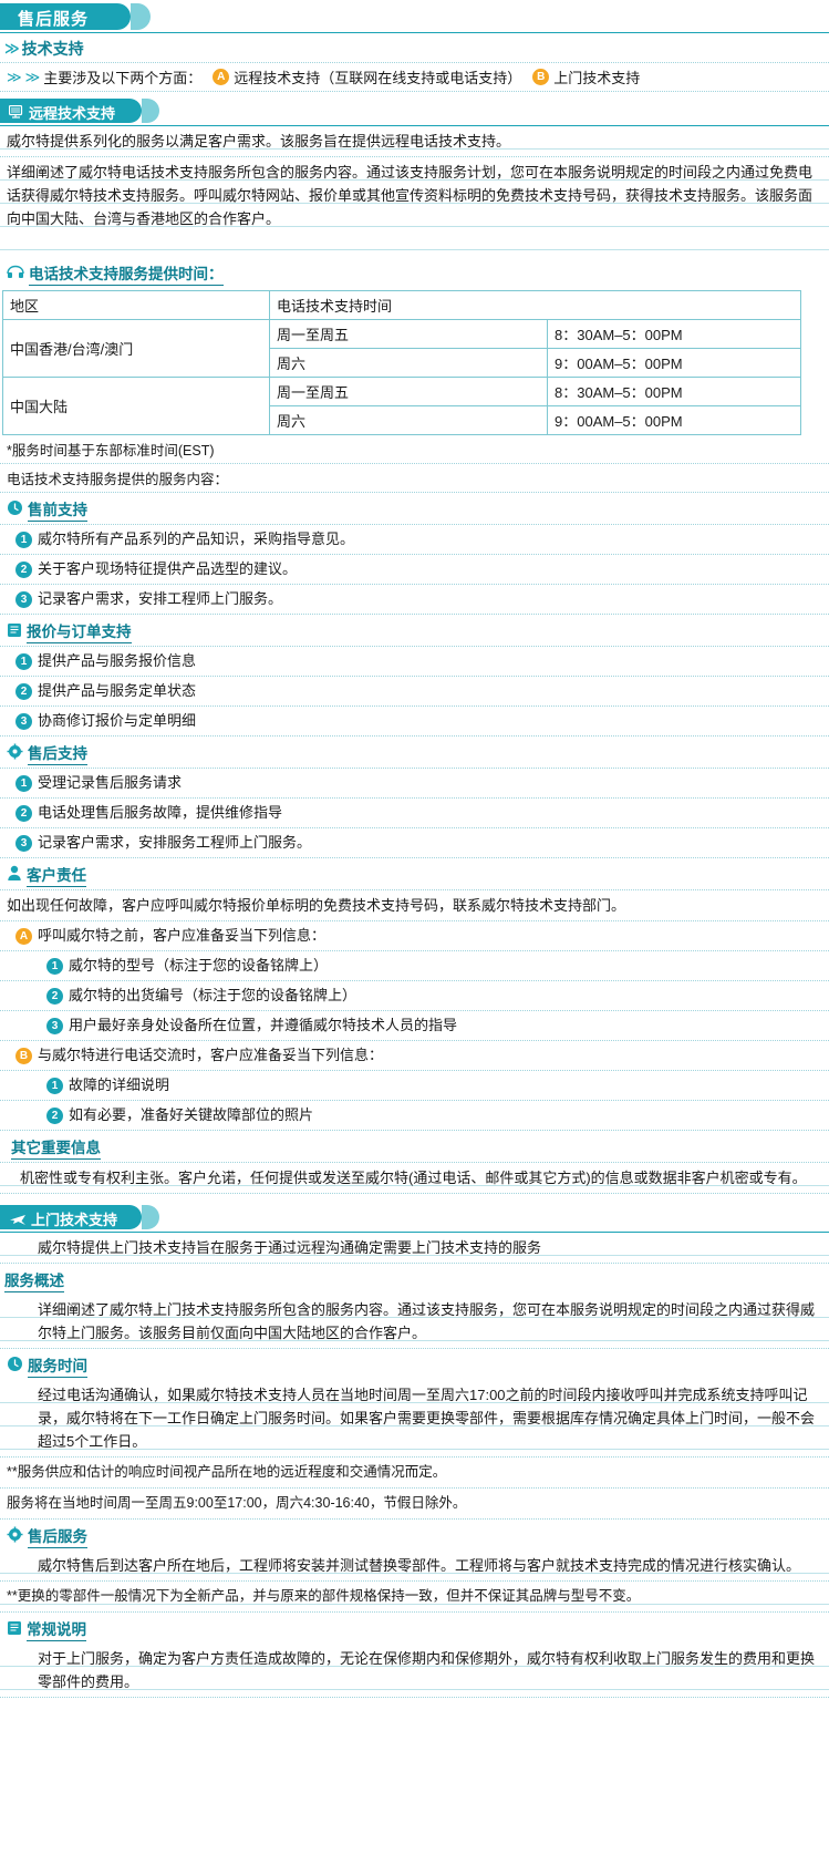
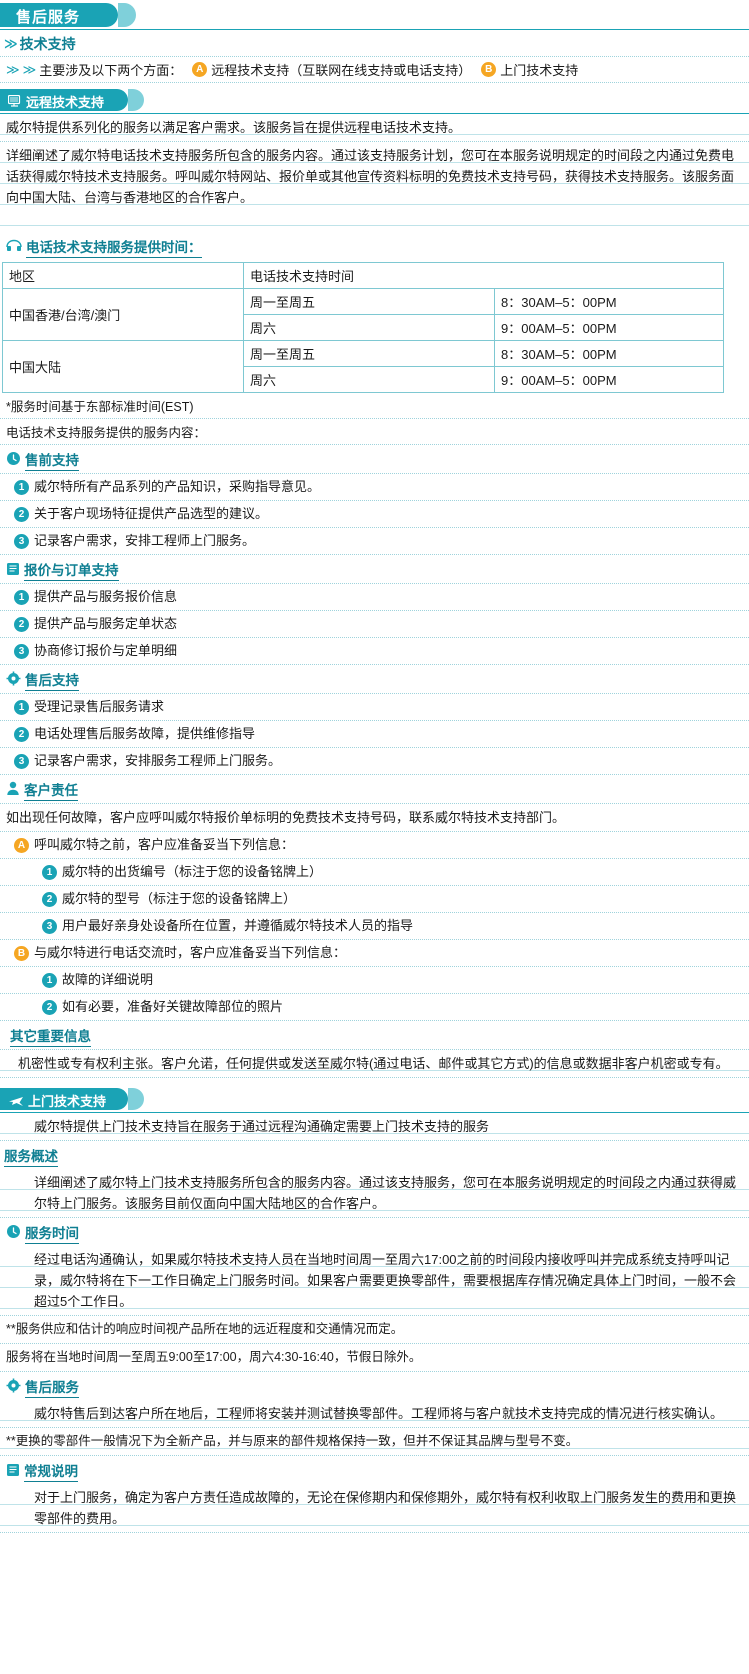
  售后服务
  ≫
  技术支持
  ≫
  ≫
  主要涉及以下两个方面：
  A
  远程技术支持（互联网在线支持或电话支持）
  B
  上门技术支持
  远程技术支持
  威尔特提供系列化的服务以满足客户需求。该服务旨在提供远程电话技术支持。
  详细阐述了威尔特电话技术支持服务所包含的服务内容。通过该支持服务计划，您可在本服务说明规定的时间段之内通过免费电话获得威尔特技术支持服务。呼叫威尔特网站、报价单或其他宣传资料标明的免费技术支持号码，获得技术支持服务。该服务面向中国大陆、台湾与香港地区的合作客户。
  电话技术支持服务提供时间：
  地区	电话技术支持时间
  中国香港/台湾/澳门	周一至周五	8：30AM–5：00PM
  周六	9：00AM–5：00PM
  中国大陆	周一至周五	8：30AM–5：00PM
  周六	9：00AM–5：00PM
  *服务时间基于东部标准时间(EST)
  电话技术支持服务提供的服务内容：
  售前支持
  1
  威尔特所有产品系列的产品知识，采购指导意见。
  2
  关于客户现场特征提供产品选型的建议。
  3
  记录客户需求，安排工程师上门服务。
  报价与订单支持
  1
  提供产品与服务报价信息
  2
  提供产品与服务定单状态
  3
  协商修订报价与定单明细
  售后支持
  1
  受理记录售后服务请求
  2
  电话处理售后服务故障，提供维修指导
  3
  记录客户需求，安排服务工程师上门服务。
  客户责任
  如出现任何故障，客户应呼叫威尔特报价单标明的免费技术支持号码，联系威尔特技术支持部门。
  A
  呼叫威尔特之前，客户应准备妥当下列信息：
  1
- 威尔特的型号（标注于您的设备铭牌上）
+ 威尔特的出货编号（标注于您的设备铭牌上）
  2
- 威尔特的出货编号（标注于您的设备铭牌上）
+ 威尔特的型号（标注于您的设备铭牌上）
  3
  用户最好亲身处设备所在位置，并遵循威尔特技术人员的指导
  B
  与威尔特进行电话交流时，客户应准备妥当下列信息：
  1
  故障的详细说明
  2
  如有必要，准备好关键故障部位的照片
  其它重要信息
  机密性或专有权利主张。客户允诺，任何提供或发送至威尔特(通过电话、邮件或其它方式)的信息或数据非客户机密或专有。
  上门技术支持
  威尔特提供上门技术支持旨在服务于通过远程沟通确定需要上门技术支持的服务
  服务概述
  详细阐述了威尔特上门技术支持服务所包含的服务内容。通过该支持服务，您可在本服务说明规定的时间段之内通过获得威尔特上门服务。该服务目前仅面向中国大陆地区的合作客户。
  服务时间
  经过电话沟通确认，如果威尔特技术支持人员在当地时间周一至周六17:00之前的时间段内接收呼叫并完成系统支持呼叫记录，威尔特将在下一工作日确定上门服务时间。如果客户需要更换零部件，需要根据库存情况确定具体上门时间，一般不会超过5个工作日。
  **服务供应和估计的响应时间视产品所在地的远近程度和交通情况而定。
  服务将在当地时间周一至周五9:00至17:00，周六4:30-16:40，节假日除外。
  售后服务
  威尔特售后到达客户所在地后，工程师将安装并测试替换零部件。工程师将与客户就技术支持完成的情况进行核实确认。
  **更换的零部件一般情况下为全新产品，并与原来的部件规格保持一致，但并不保证其品牌与型号不变。
  常规说明
  对于上门服务，确定为客户方责任造成故障的，无论在保修期内和保修期外，威尔特有权利收取上门服务发生的费用和更换零部件的费用。
